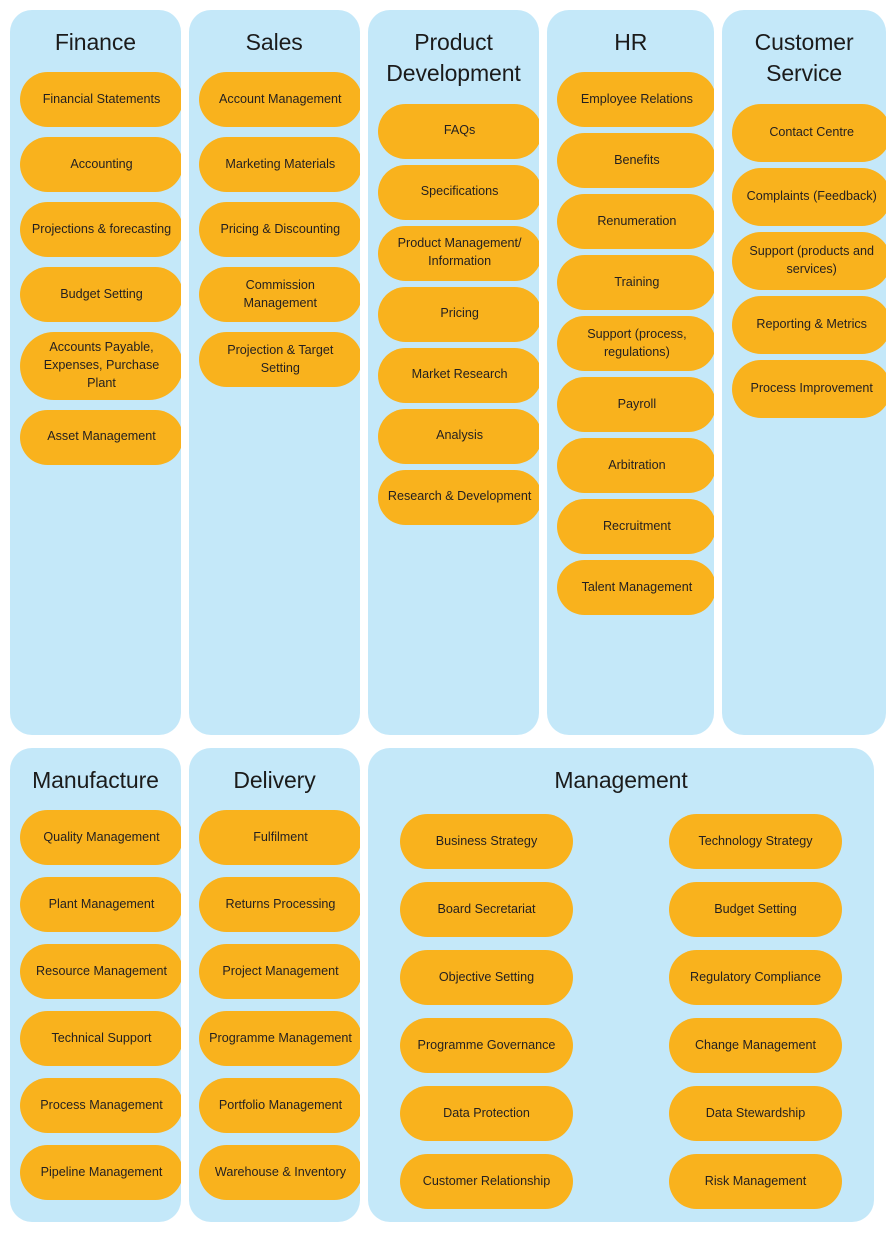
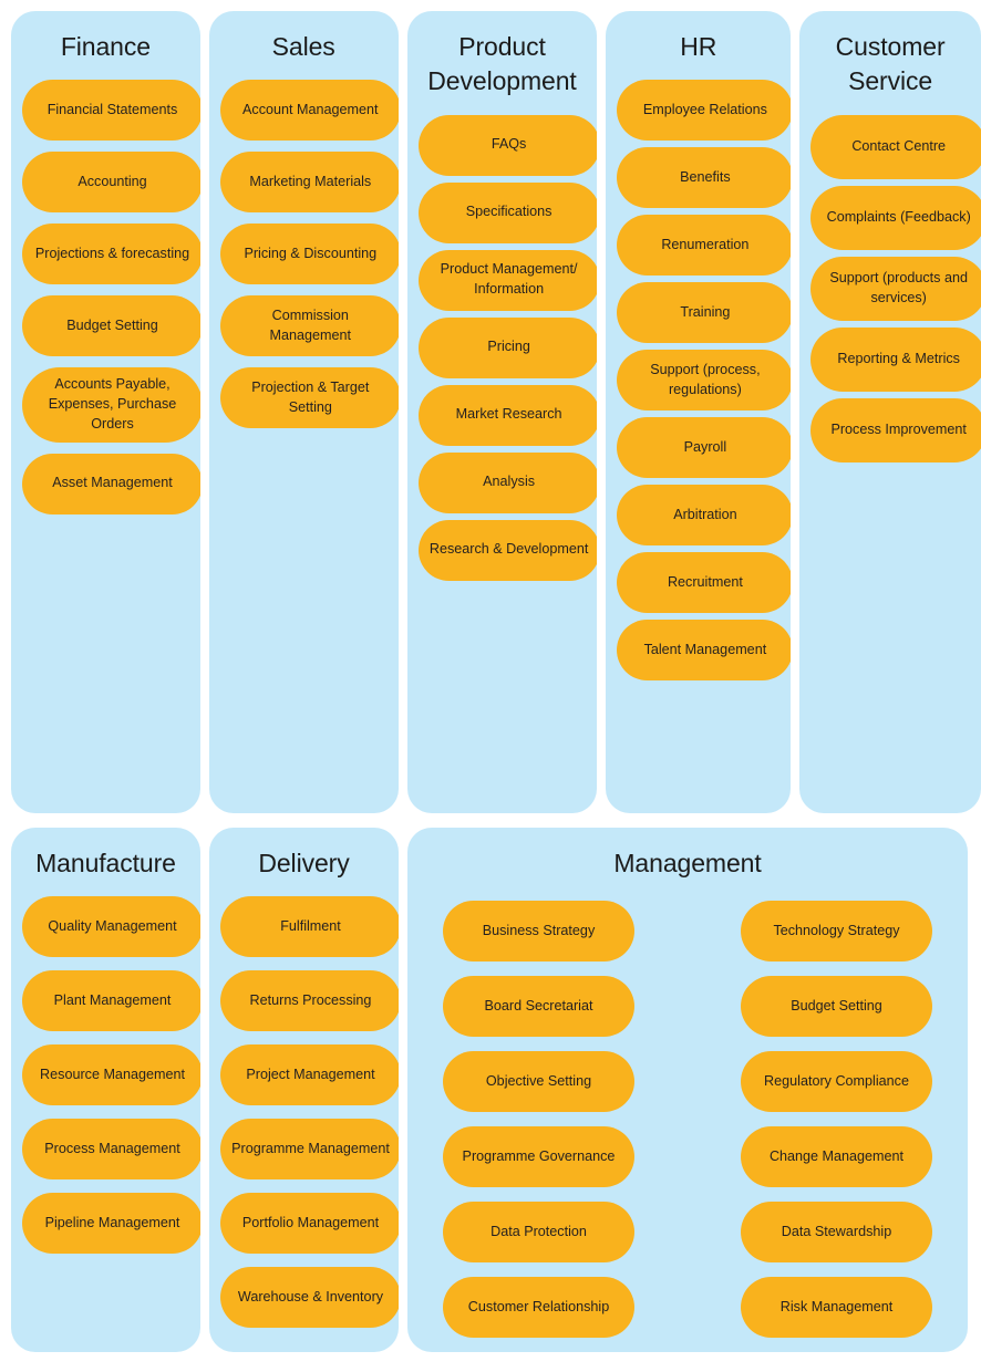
  Finance
  Financial Statements
  Accounting
  Projections & forecasting
  Budget Setting
- Accounts Payable, Expenses, Purchase Plant
+ Accounts Payable, Expenses, Purchase Orders
  Asset Management
  Sales
  Account Management
  Marketing Materials
  Pricing & Discounting
  Commission Management
  Projection & Target Setting
  Product Development
  FAQs
  Specifications
  Product Management/ Information
  Pricing
  Market Research
  Analysis
  Research & Development
  HR
  Employee Relations
  Benefits
  Renumeration
  Training
  Support (process, regulations)
  Payroll
  Arbitration
  Recruitment
  Talent Management
  Customer Service
  Contact Centre
  Complaints (Feedback)
  Support (products and services)
  Reporting & Metrics
  Process Improvement
  Manufacture
  Quality Management
  Plant Management
  Resource Management
- Technical Support
  Process Management
  Pipeline Management
  Delivery
  Fulfilment
  Returns Processing
  Project Management
  Programme Management
  Portfolio Management
  Warehouse & Inventory
  Management
  Business Strategy
  Technology Strategy
  Board Secretariat
  Budget Setting
  Objective Setting
  Regulatory Compliance
  Programme Governance
  Change Management
  Data Protection
  Data Stewardship
  Customer Relationship
  Risk Management
